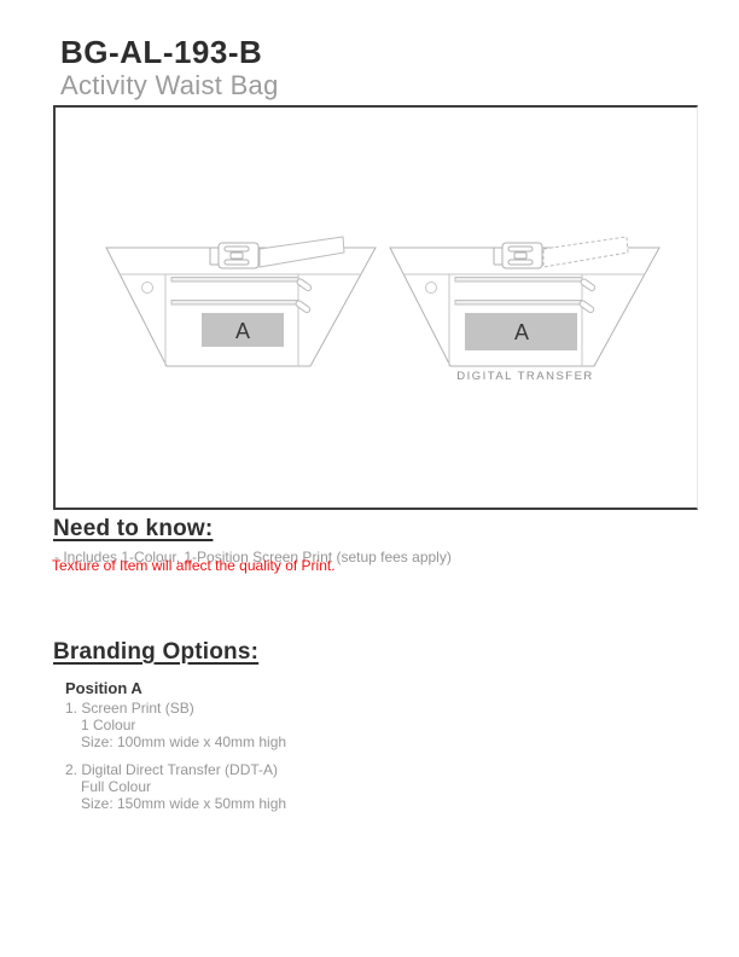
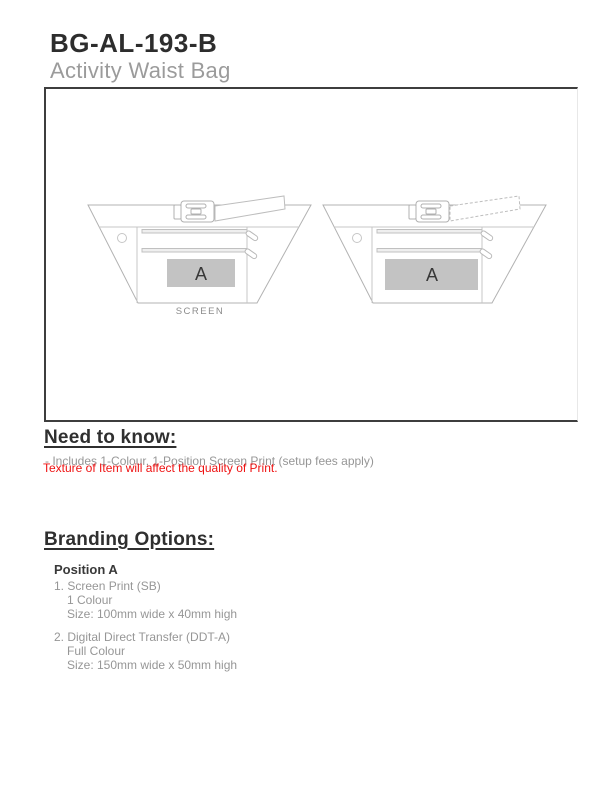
  BG-AL-193-B
  Activity Waist Bag
  A
+ SCREEN
  A
- DIGITAL TRANSFER
  Need to know:
  - Includes 1-Colour, 1-Position Screen Print (setup fees apply)
  Texture of Item will affect the quality of Print.
  Branding Options:
  Position A
  1. Screen Print (SB)
  1 Colour
  Size: 100mm wide x 40mm high
  2. Digital Direct Transfer (DDT-A)
  Full Colour
  Size: 150mm wide x 50mm high
